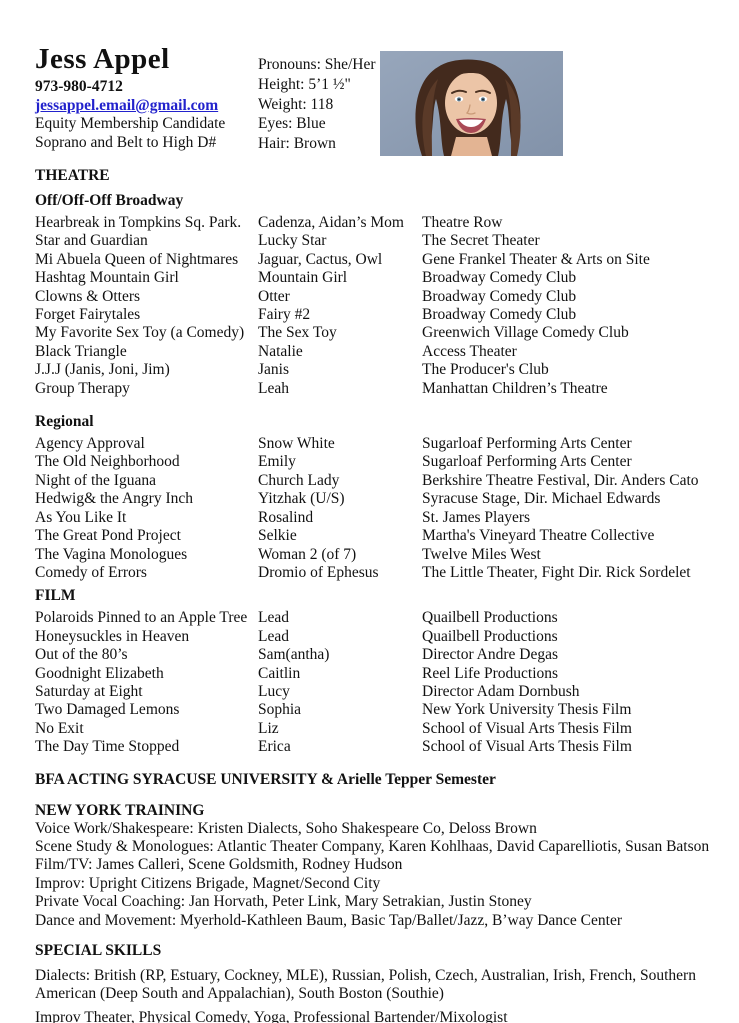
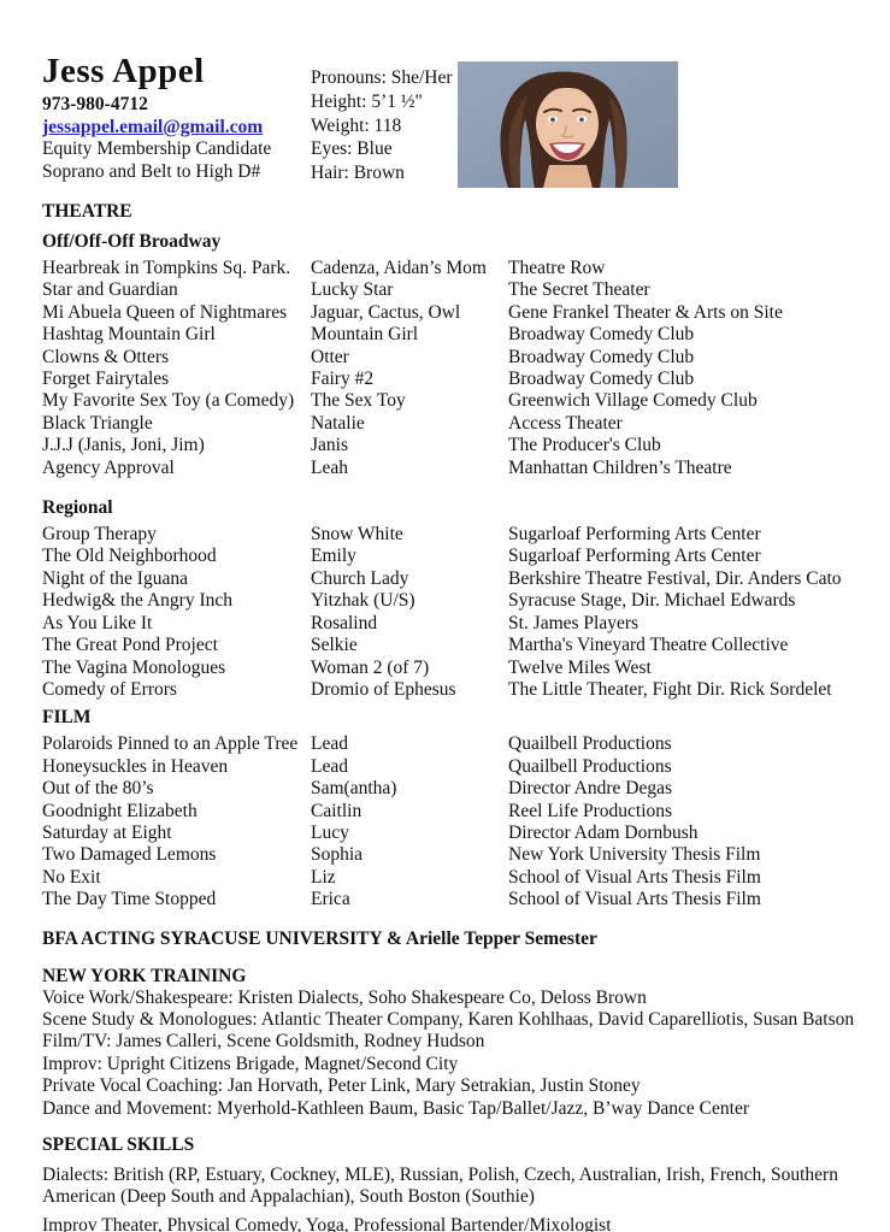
  Jess Appel
  973-980-4712
  jessappel.email@gmail.com
  Equity Membership Candidate
  Soprano and Belt to High D#
  Pronouns: She/Her
  Height: 5’1 ½"
  Weight: 118
  Eyes: Blue
  Hair: Brown
  THEATRE
  Off/Off-Off Broadway
  Hearbreak in Tompkins Sq. Park.
  Cadenza, Aidan’s Mom
  Theatre Row
  Star and Guardian
  Lucky Star
  The Secret Theater
  Mi Abuela Queen of Nightmares
  Jaguar, Cactus, Owl
  Gene Frankel Theater & Arts on Site
  Hashtag Mountain Girl
  Mountain Girl
  Broadway Comedy Club
  Clowns & Otters
  Otter
  Broadway Comedy Club
  Forget Fairytales
  Fairy #2
  Broadway Comedy Club
  My Favorite Sex Toy (a Comedy)
  The Sex Toy
  Greenwich Village Comedy Club
  Black Triangle
  Natalie
  Access Theater
  J.J.J (Janis, Joni, Jim)
  Janis
  The Producer's Club
- Group Therapy
+ Agency Approval
  Leah
  Manhattan Children’s Theatre
  Regional
- Agency Approval
+ Group Therapy
  Snow White
  Sugarloaf Performing Arts Center
  The Old Neighborhood
  Emily
  Sugarloaf Performing Arts Center
  Night of the Iguana
  Church Lady
  Berkshire Theatre Festival, Dir. Anders Cato
  Hedwig& the Angry Inch
  Yitzhak (U/S)
  Syracuse Stage, Dir. Michael Edwards
  As You Like It
  Rosalind
  St. James Players
  The Great Pond Project
  Selkie
  Martha's Vineyard Theatre Collective
  The Vagina Monologues
  Woman 2 (of 7)
  Twelve Miles West
  Comedy of Errors
  Dromio of Ephesus
  The Little Theater, Fight Dir. Rick Sordelet
  FILM
  Polaroids Pinned to an Apple Tree
  Lead
  Quailbell Productions
  Honeysuckles in Heaven
  Lead
  Quailbell Productions
  Out of the 80’s
  Sam(antha)
  Director Andre Degas
  Goodnight Elizabeth
  Caitlin
  Reel Life Productions
  Saturday at Eight
  Lucy
  Director Adam Dornbush
  Two Damaged Lemons
  Sophia
  New York University Thesis Film
  No Exit
  Liz
  School of Visual Arts Thesis Film
  The Day Time Stopped
  Erica
  School of Visual Arts Thesis Film
  BFA ACTING SYRACUSE UNIVERSITY & Arielle Tepper Semester
  NEW YORK TRAINING
  Voice Work/Shakespeare: Kristen Dialects, Soho Shakespeare Co, Deloss Brown
  Scene Study & Monologues: Atlantic Theater Company, Karen Kohlhaas, David Caparelliotis, Susan Batson
  Film/TV: James Calleri, Scene Goldsmith, Rodney Hudson
  Improv: Upright Citizens Brigade, Magnet/Second City
  Private Vocal Coaching: Jan Horvath, Peter Link, Mary Setrakian, Justin Stoney
  Dance and Movement: Myerhold-Kathleen Baum, Basic Tap/Ballet/Jazz, B’way Dance Center
  SPECIAL SKILLS
  Dialects: British (RP, Estuary, Cockney, MLE), Russian, Polish, Czech, Australian, Irish, French, Southern American (Deep South and Appalachian), South Boston (Southie)
  Improv Theater, Physical Comedy, Yoga, Professional Bartender/Mixologist
